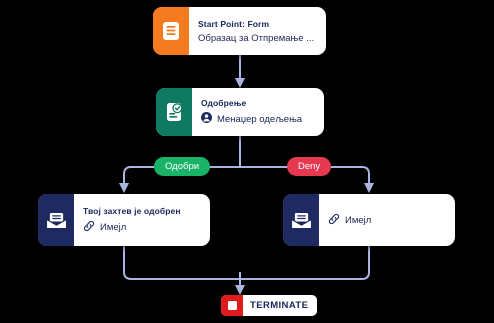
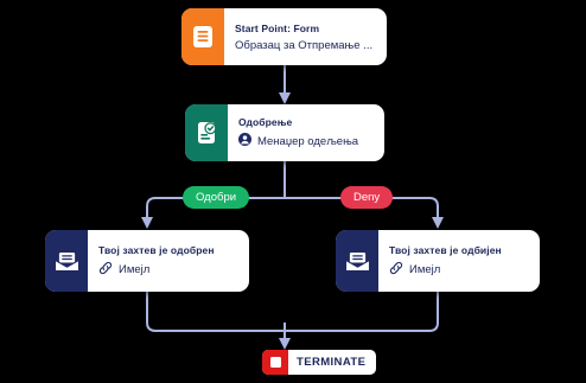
  Start Point: Form
  Образац за Отпремање ...
  Одобрење
  Менаџер одељења
  Одобри
  Deny
  Твој захтев је одобрен
  Имејл
+ Твој захтев је одбијен
  Имејл
  TERMINATE
